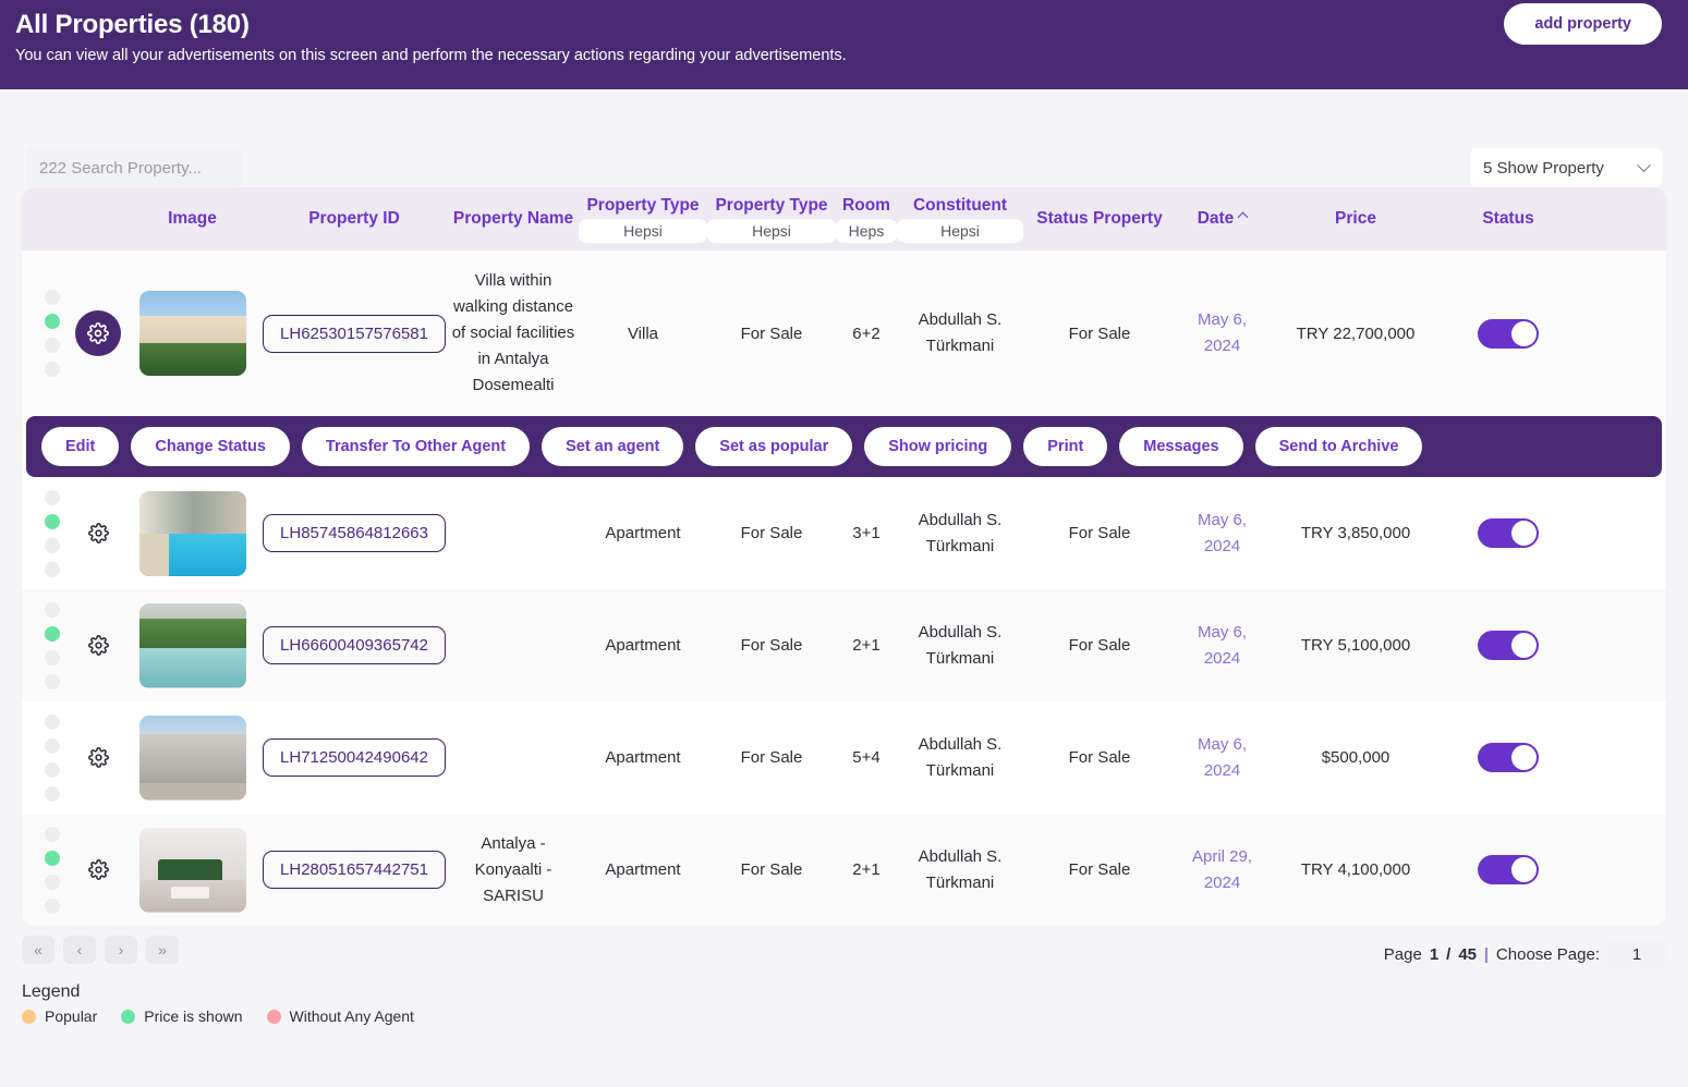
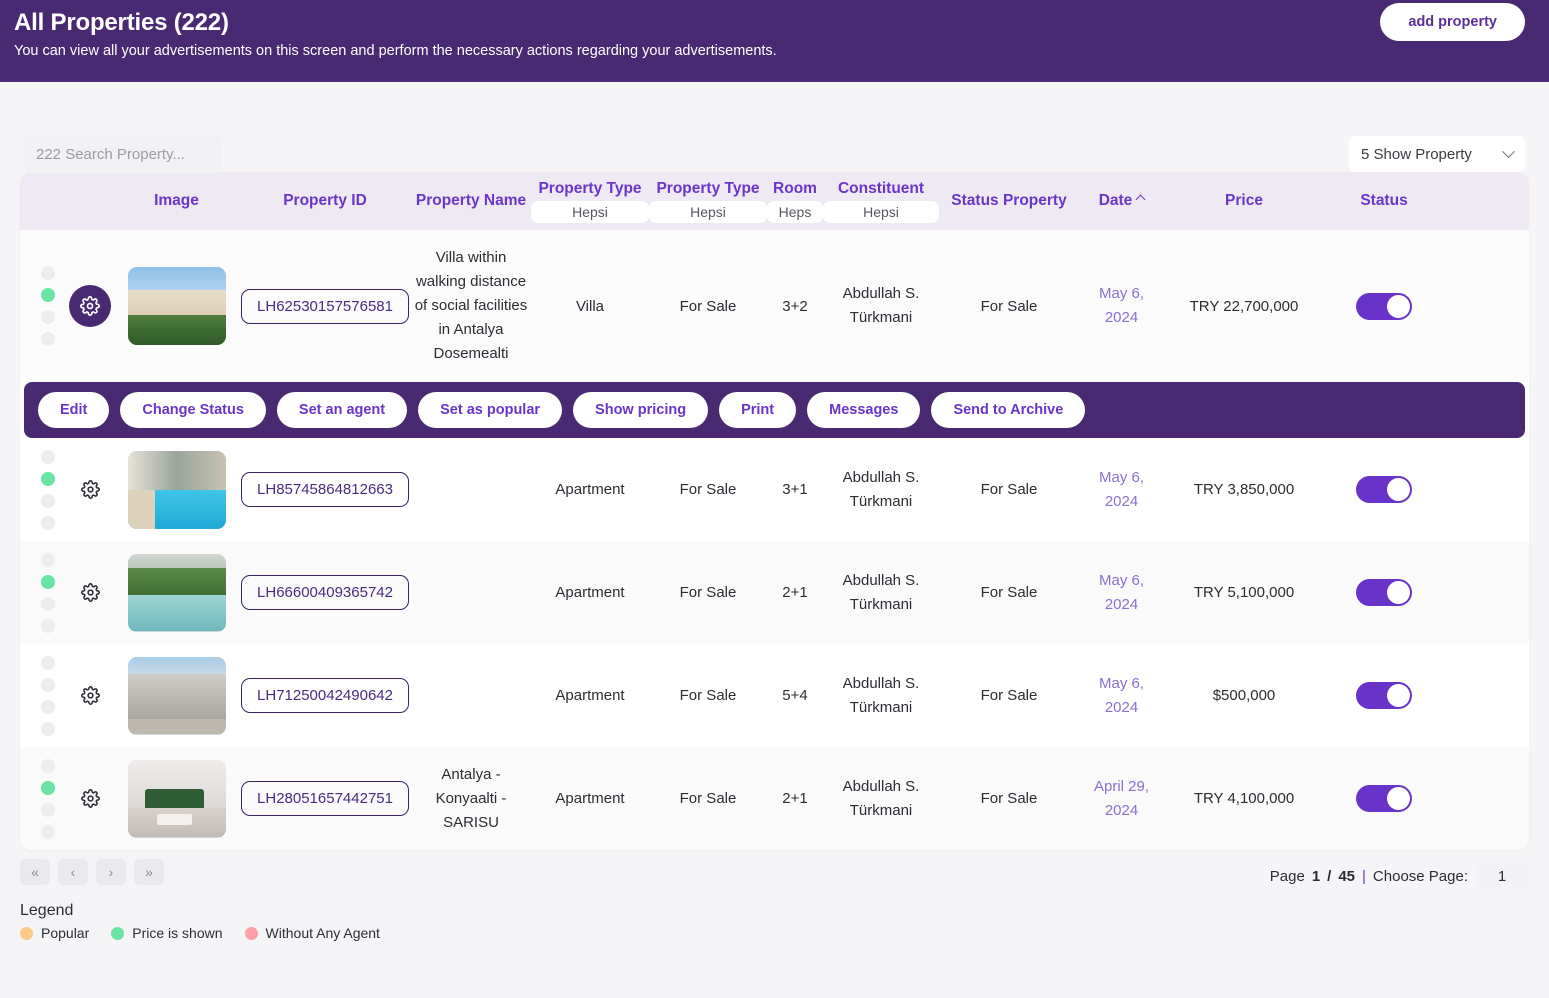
- All Properties (180)
+ All Properties (222)
  You can view all your advertisements on this screen and perform the necessary actions regarding your advertisements.
  add property
  222 Search Property...
  5 Show Property
  Image
  Property ID
  Property Name
  Property Type
  Hepsi
  Property Type
  Hepsi
  Room
  Heps
  Constituent
  Hepsi
  Status Property
  Date
  Price
  Status
  LH62530157576581
  Villa within walking distance of social facilities in Antalya Dosemealti
  Villa
  For Sale
- 6+2
+ 3+2
  Abdullah S. Türkmani
  For Sale
  May 6, 2024
  TRY 22,700,000
  Edit
  Change Status
- Transfer To Other Agent
  Set an agent
  Set as popular
  Show pricing
  Print
  Messages
  Send to Archive
  LH85745864812663
  Apartment
  For Sale
  3+1
  Abdullah S. Türkmani
  For Sale
  May 6, 2024
  TRY 3,850,000
  LH66600409365742
  Apartment
  For Sale
  2+1
  Abdullah S. Türkmani
  For Sale
  May 6, 2024
  TRY 5,100,000
  LH71250042490642
  Apartment
  For Sale
  5+4
  Abdullah S. Türkmani
  For Sale
  May 6, 2024
  $500,000
  LH28051657442751
  Antalya - Konyaalti - SARISU
  Apartment
  For Sale
  2+1
  Abdullah S. Türkmani
  For Sale
  April 29, 2024
  TRY 4,100,000
  «
  ‹
  ›
  »
  Page
  1
  /
  45
  |
  Choose Page:
  1
  Legend
  Popular
  Price is shown
  Without Any Agent
